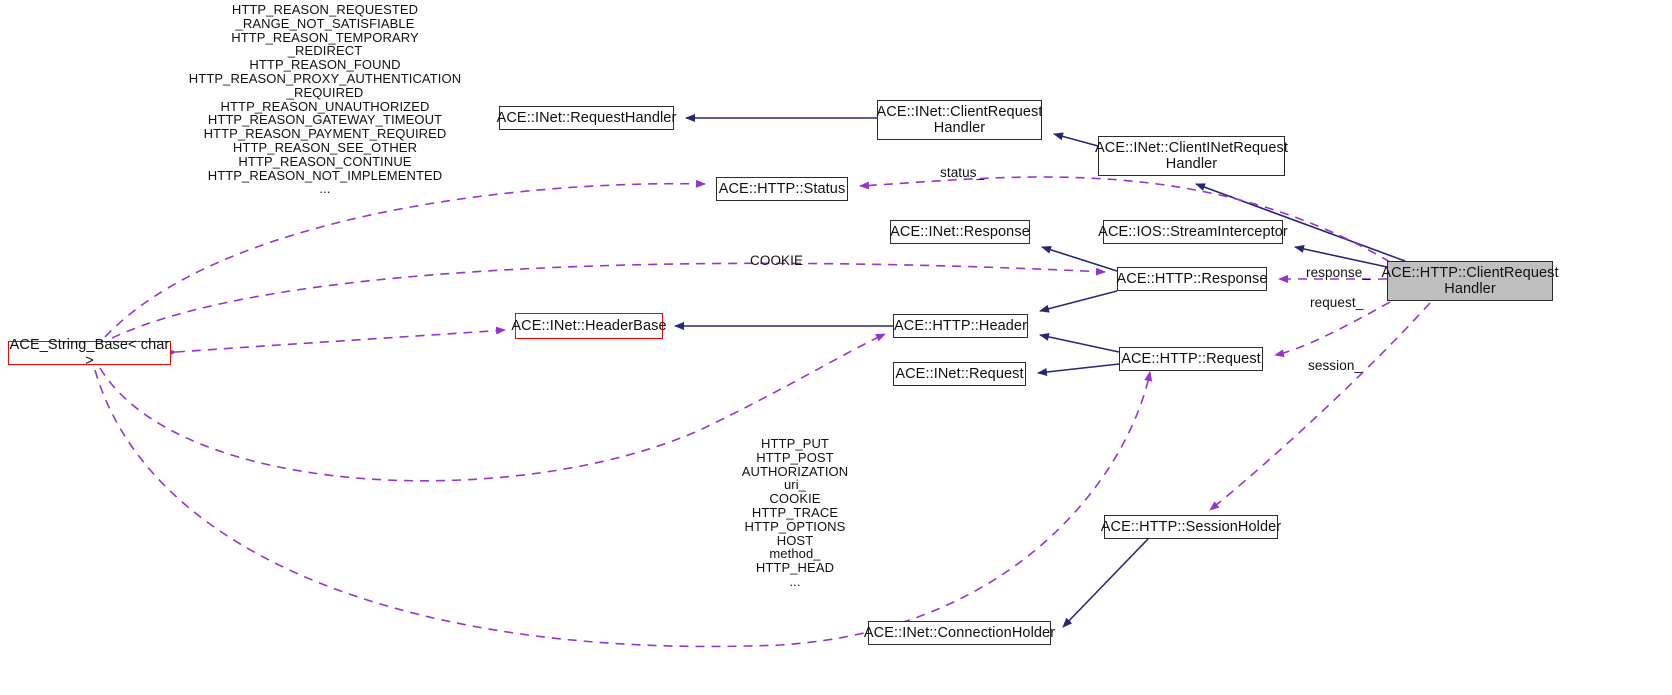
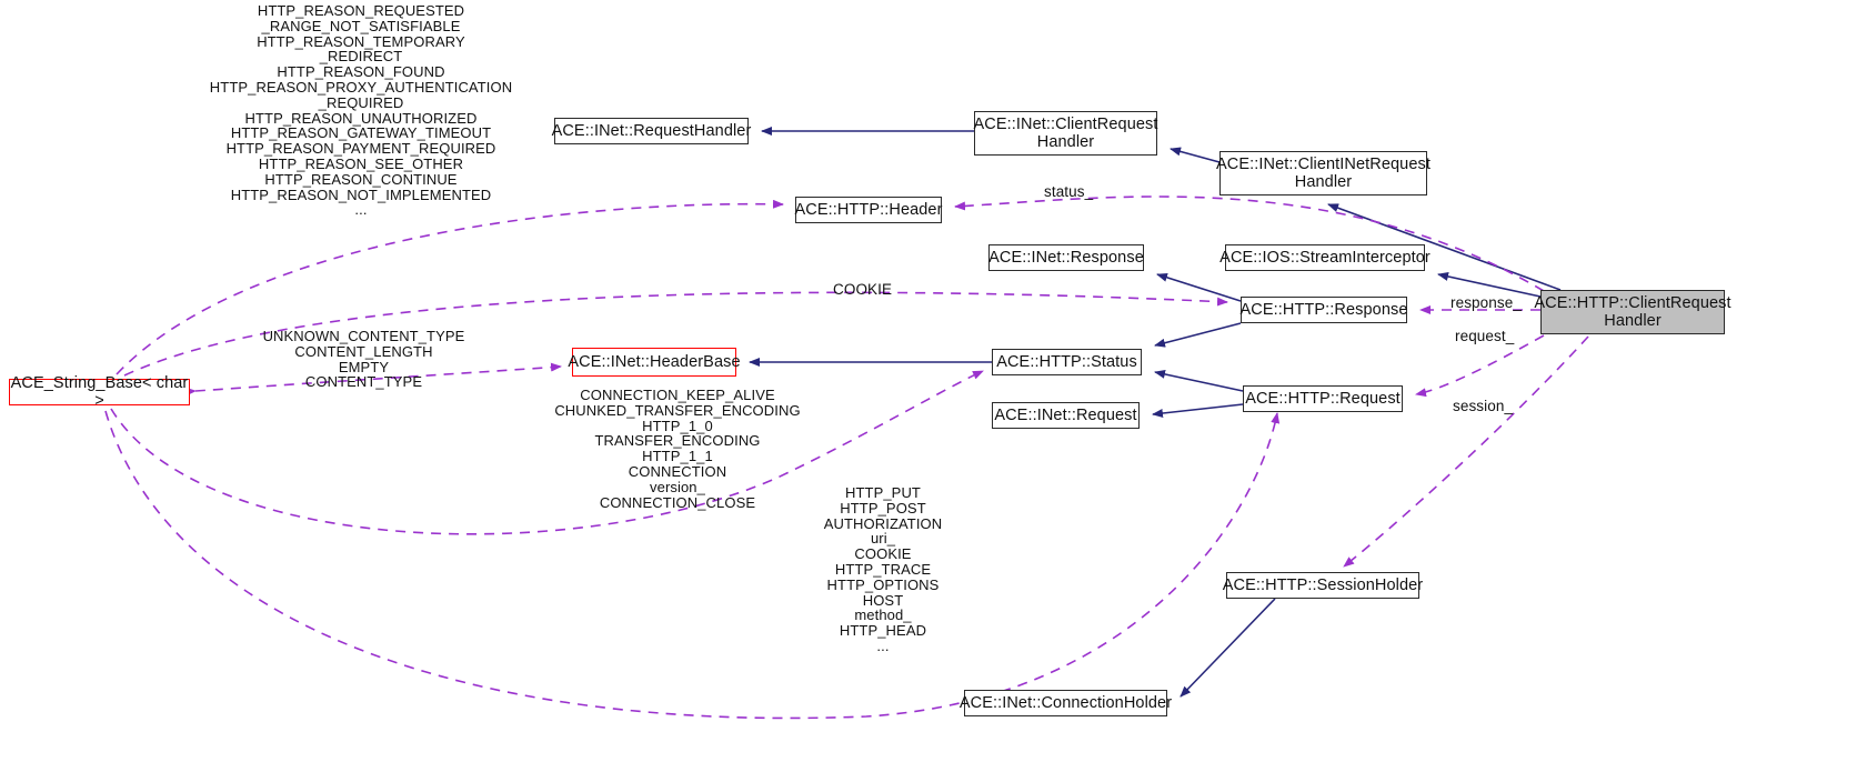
  ACE_String_Base< char >
  ACE::INet::RequestHandler
  ACE::INet::ClientRequest
  Handler
  ACE::INet::ClientINetRequest
  Handler
- ACE::HTTP::Status
+ ACE::HTTP::Header
  ACE::INet::Response
  ACE::IOS::StreamInterceptor
  ACE::HTTP::Response
  ACE::HTTP::ClientRequest
  Handler
  ACE::INet::HeaderBase
- ACE::HTTP::Header
+ ACE::HTTP::Status
  ACE::HTTP::Request
  ACE::INet::Request
  ACE::HTTP::SessionHolder
  ACE::INet::ConnectionHolder
  HTTP_REASON_REQUESTED
  _RANGE_NOT_SATISFIABLE
  HTTP_REASON_TEMPORARY
  _REDIRECT
  HTTP_REASON_FOUND
  HTTP_REASON_PROXY_AUTHENTICATION
  _REQUIRED
  HTTP_REASON_UNAUTHORIZED
  HTTP_REASON_GATEWAY_TIMEOUT
  HTTP_REASON_PAYMENT_REQUIRED
  HTTP_REASON_SEE_OTHER
  HTTP_REASON_CONTINUE
  HTTP_REASON_NOT_IMPLEMENTED
  ...
+ UNKNOWN_CONTENT_TYPE
+ CONTENT_LENGTH
+ EMPTY
+ CONTENT_TYPE
+ CONNECTION_KEEP_ALIVE
+ CHUNKED_TRANSFER_ENCODING
+ HTTP_1_0
+ TRANSFER_ENCODING
+ HTTP_1_1
+ CONNECTION
+ version_
+ CONNECTION_CLOSE
  HTTP_PUT
  HTTP_POST
  AUTHORIZATION
  uri_
  COOKIE
  HTTP_TRACE
  HTTP_OPTIONS
  HOST
  method_
  HTTP_HEAD
  ...
  status_
  COOKIE
  response_
  request_
  session_
